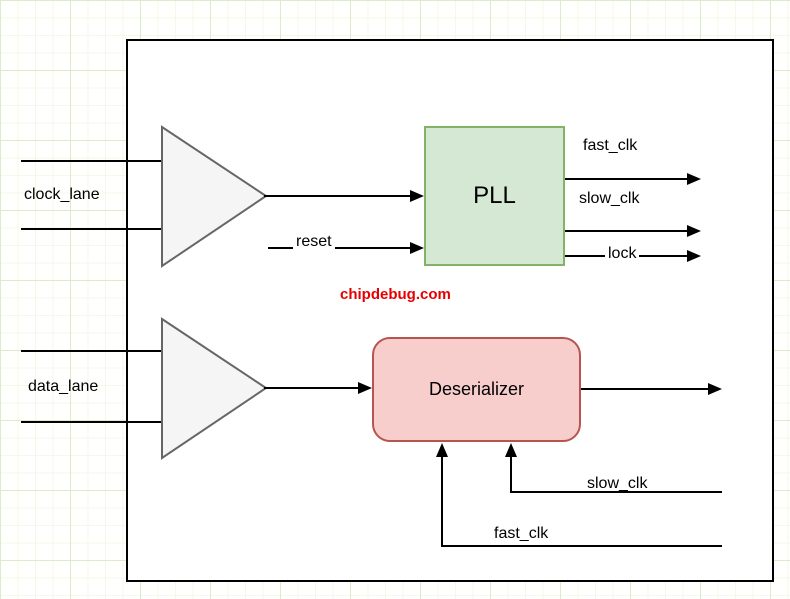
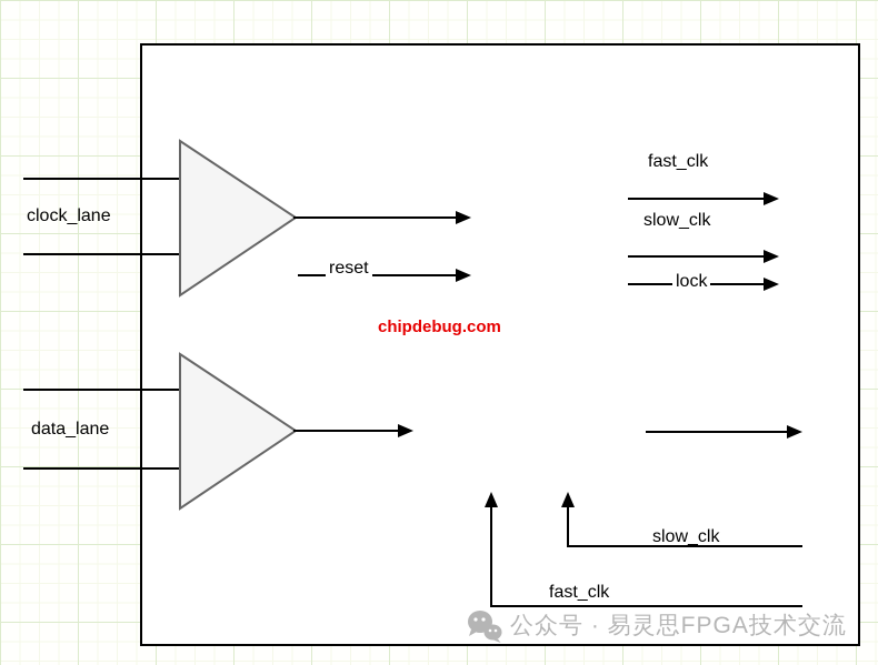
  clock_lane
  reset
- PLL
  fast_clk
  slow_clk
  lock
  chipdebug.com
  data_lane
- Deserializer
  slow_clk
  fast_clk
+ 公众号 · 易灵思FPGA技术交流
